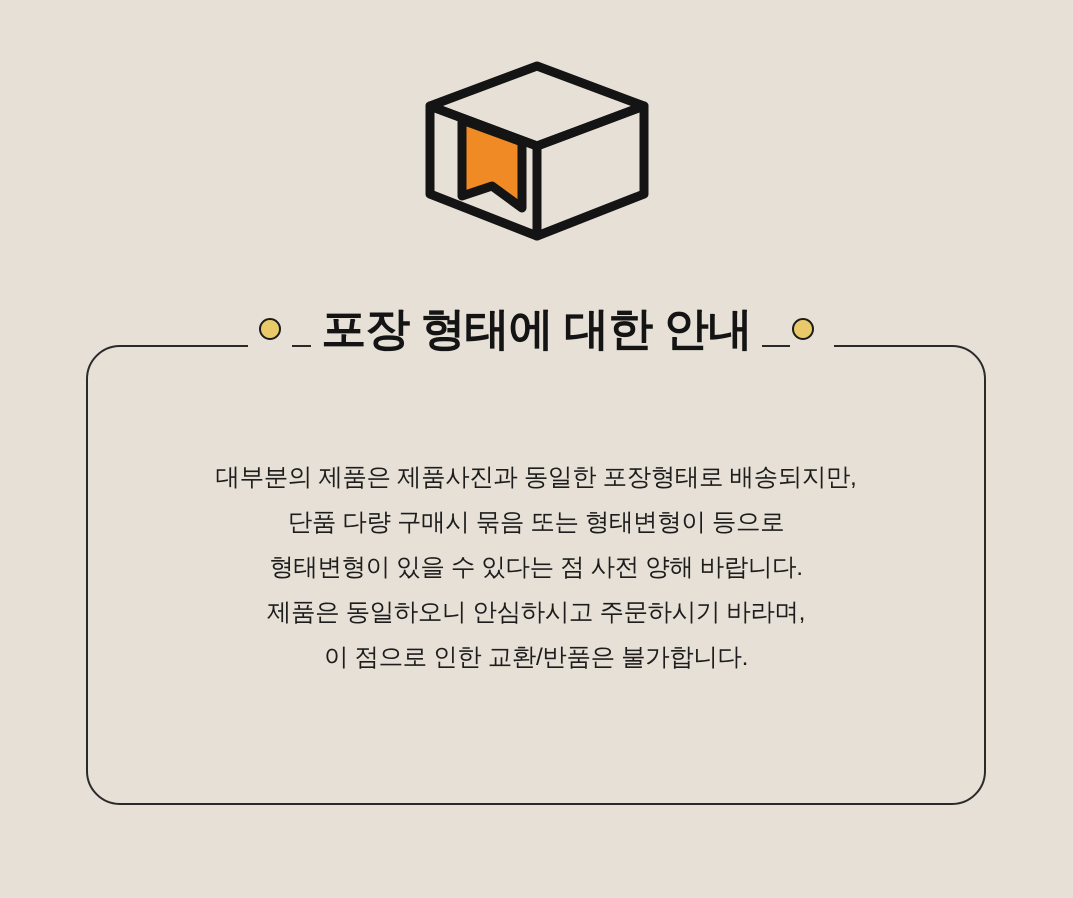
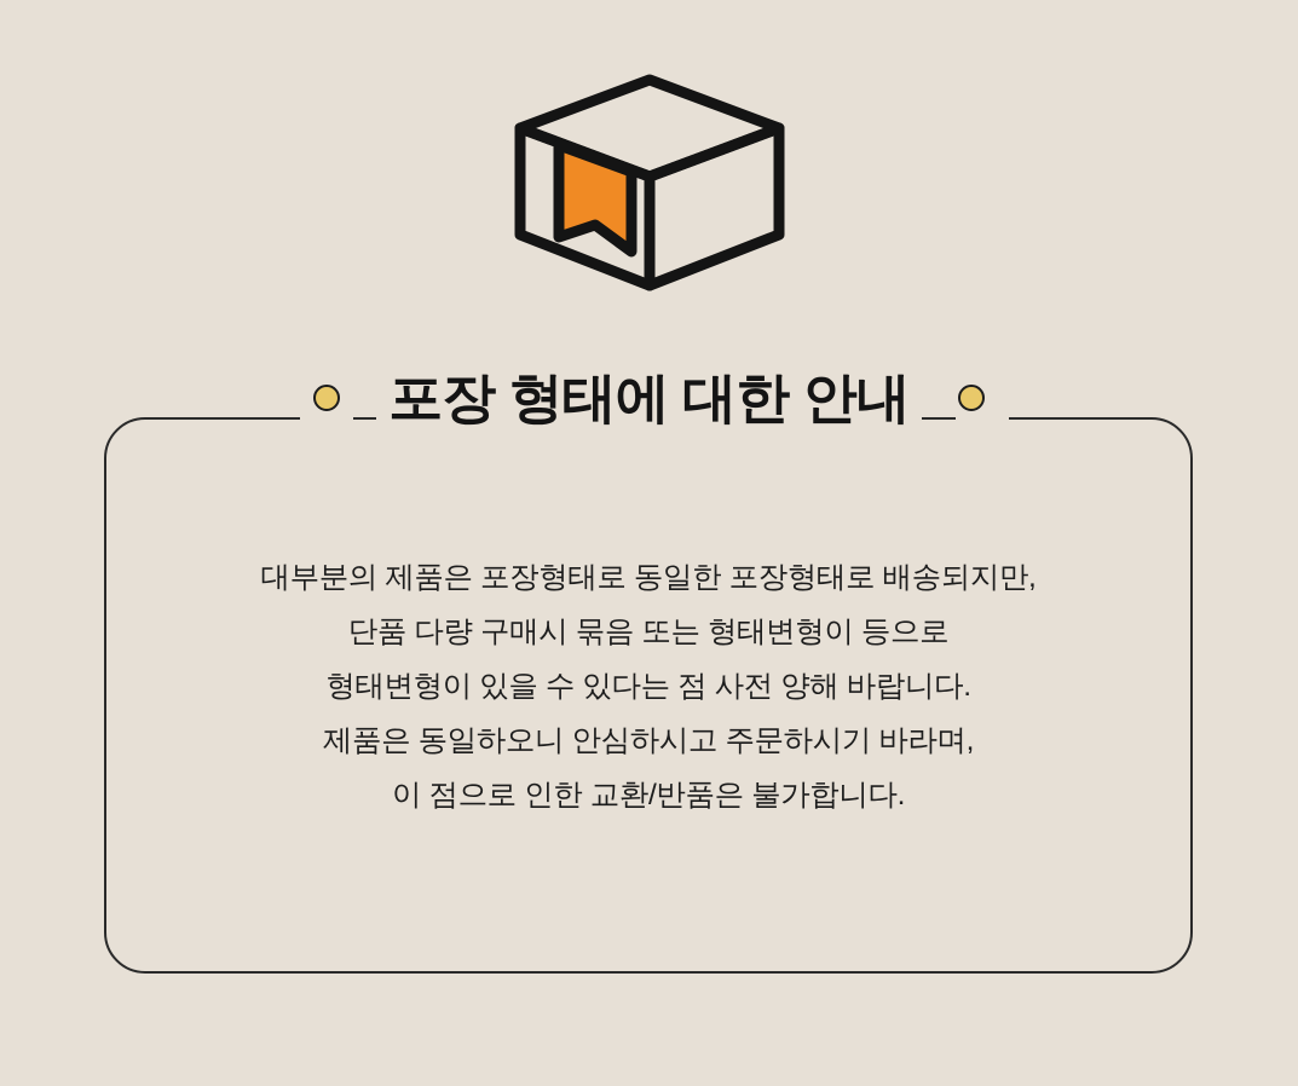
  포장 형태에 대한 안내
- 대부분의 제품은 제품사진과 동일한 포장형태로 배송되지만,
+ 대부분의 제품은 포장형태로 동일한 포장형태로 배송되지만,
  단품 다량 구매시 묶음 또는 형태변형이 등으로
  형태변형이 있을 수 있다는 점 사전 양해 바랍니다.
  제품은 동일하오니 안심하시고 주문하시기 바라며,
  이 점으로 인한 교환/반품은 불가합니다.
